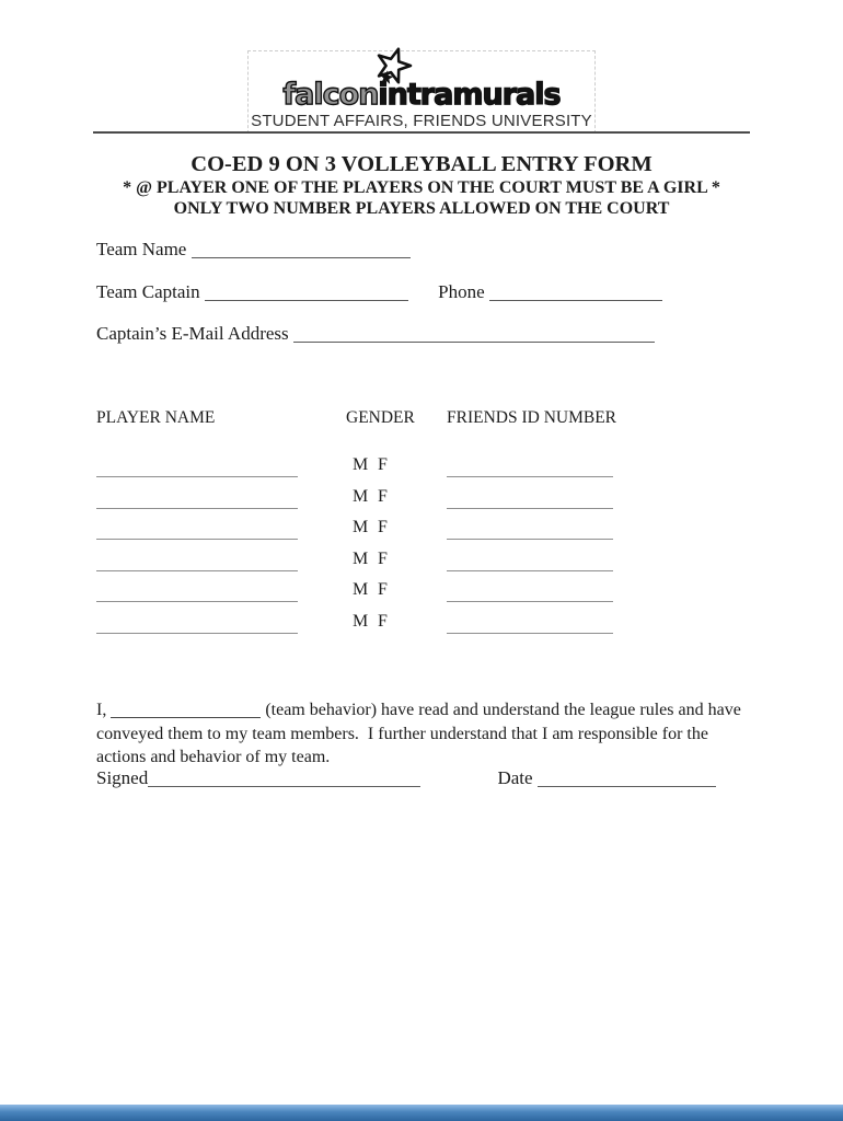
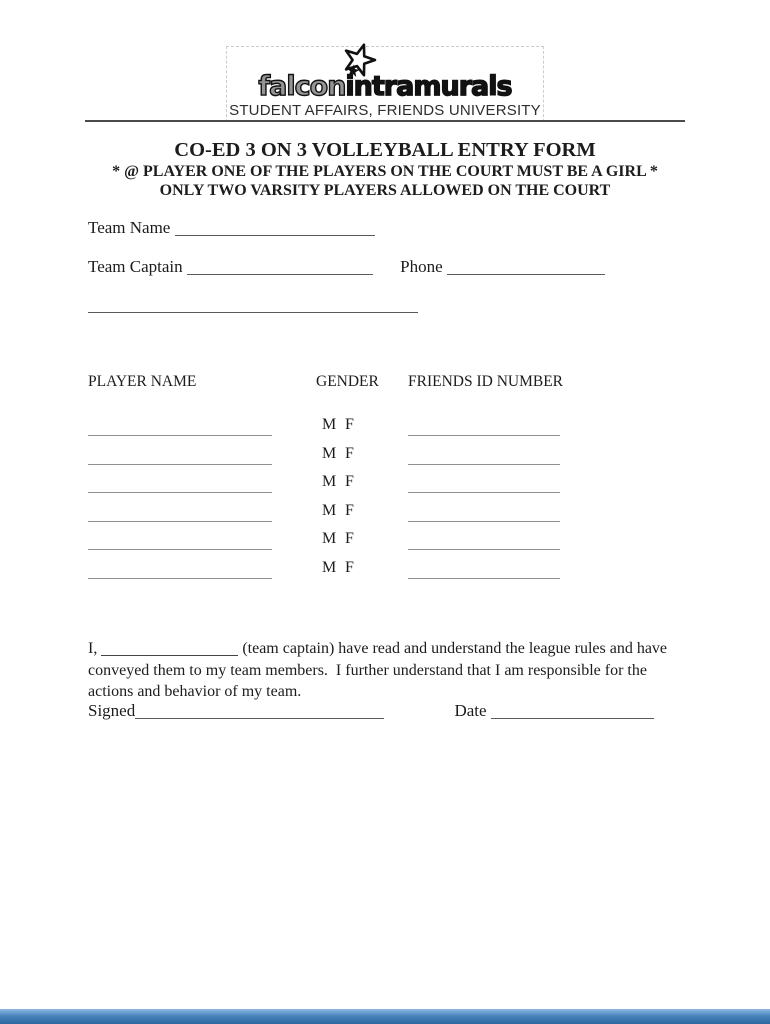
  falconintramurals
  STUDENT AFFAIRS, FRIENDS UNIVERSITY
- CO-ED 9 ON 3 VOLLEYBALL ENTRY FORM
+ CO-ED 3 ON 3 VOLLEYBALL ENTRY FORM
  * @ PLAYER ONE OF THE PLAYERS ON THE COURT MUST BE A GIRL *
- ONLY TWO NUMBER PLAYERS ALLOWED ON THE COURT
+ ONLY TWO VARSITY PLAYERS ALLOWED ON THE COURT
  Team Name
  Team Captain Phone
- Captain’s E-Mail Address
  PLAYER NAME
  GENDER
  FRIENDS ID NUMBER
  M
  F
  M
  F
  M
  F
  M
  F
  M
  F
  M
  F
- I, (team behavior) have read and understand the league rules and have conveyed them to my team members. I further understand that I am responsible for the actions and behavior of my team.
+ I, (team captain) have read and understand the league rules and have conveyed them to my team members. I further understand that I am responsible for the actions and behavior of my team.
  Signed Date
